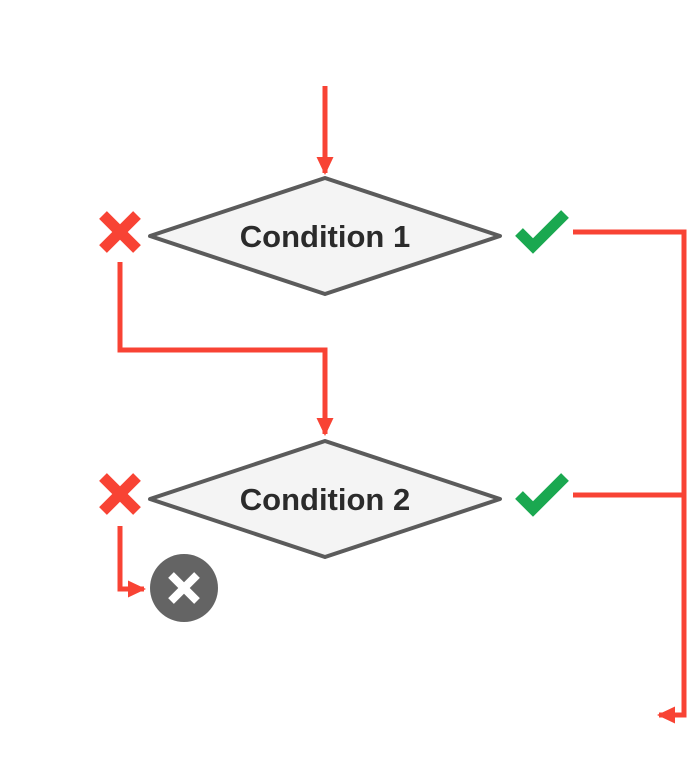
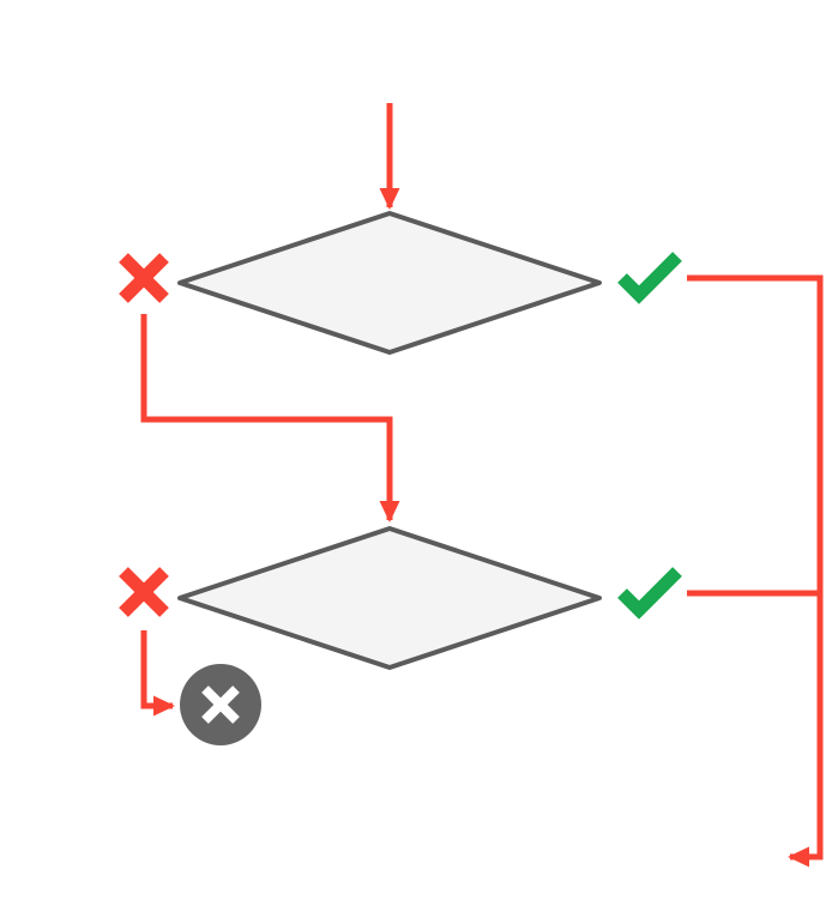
- Condition 1
- Condition 2
